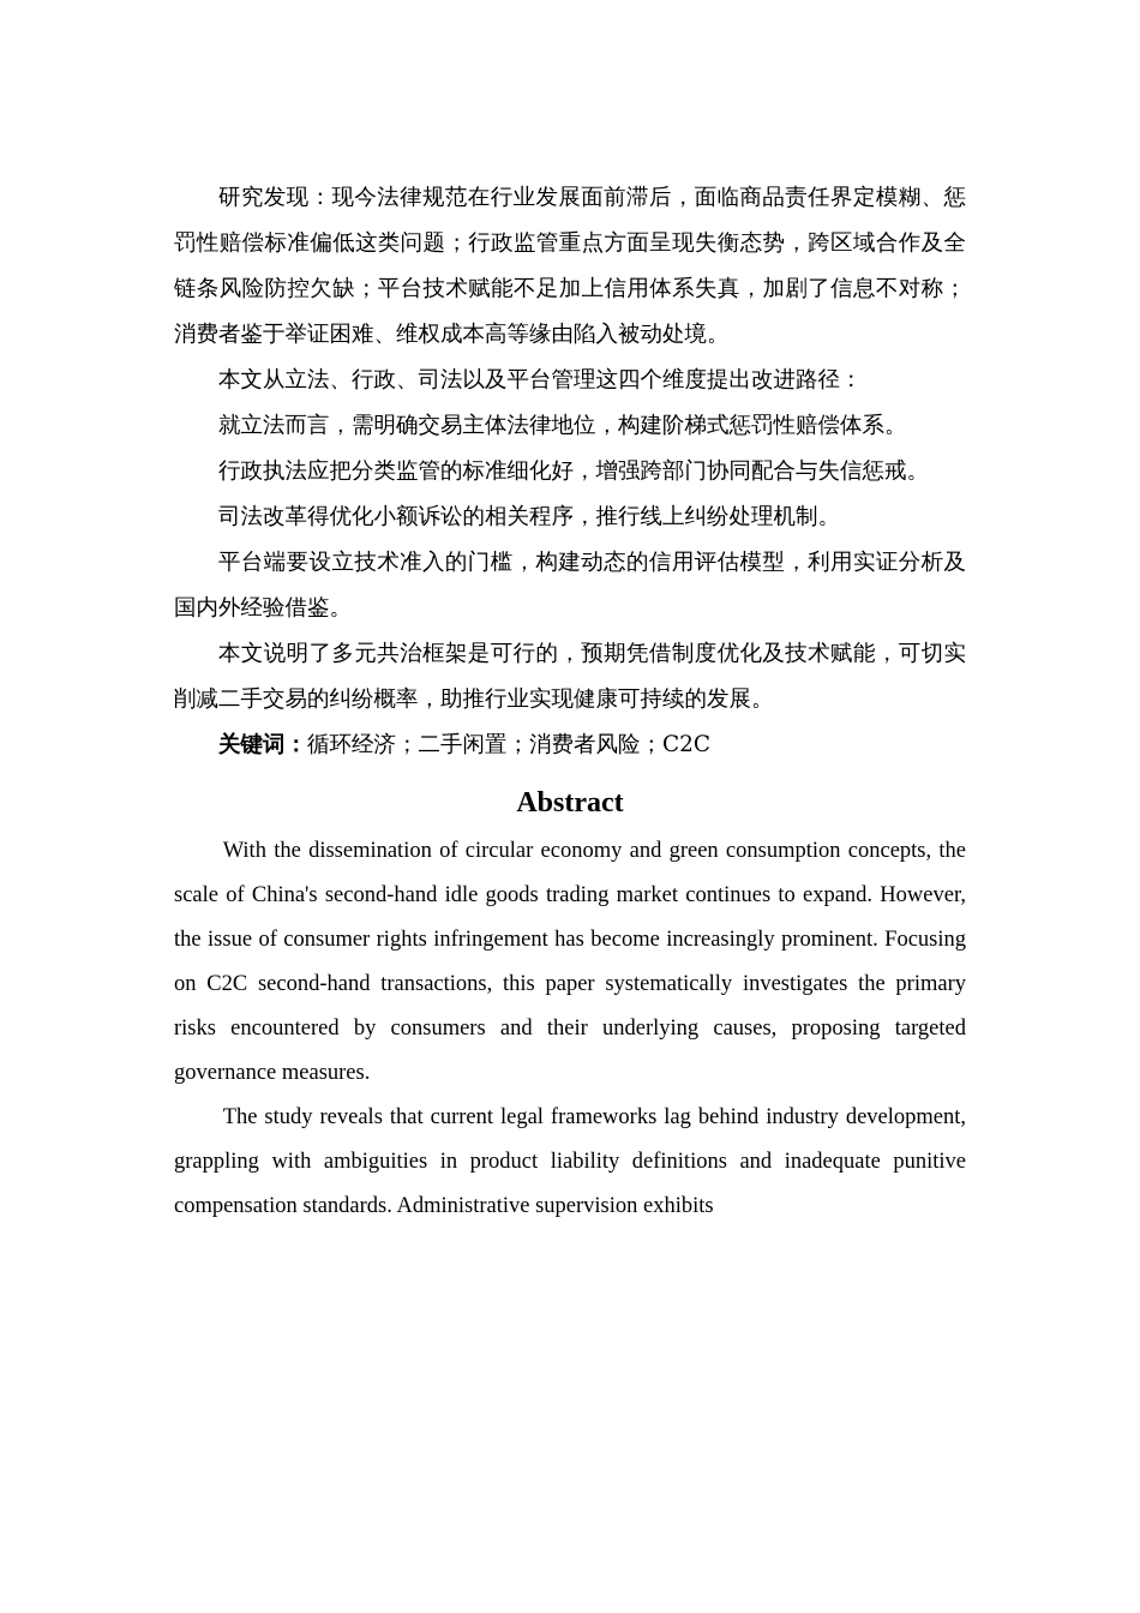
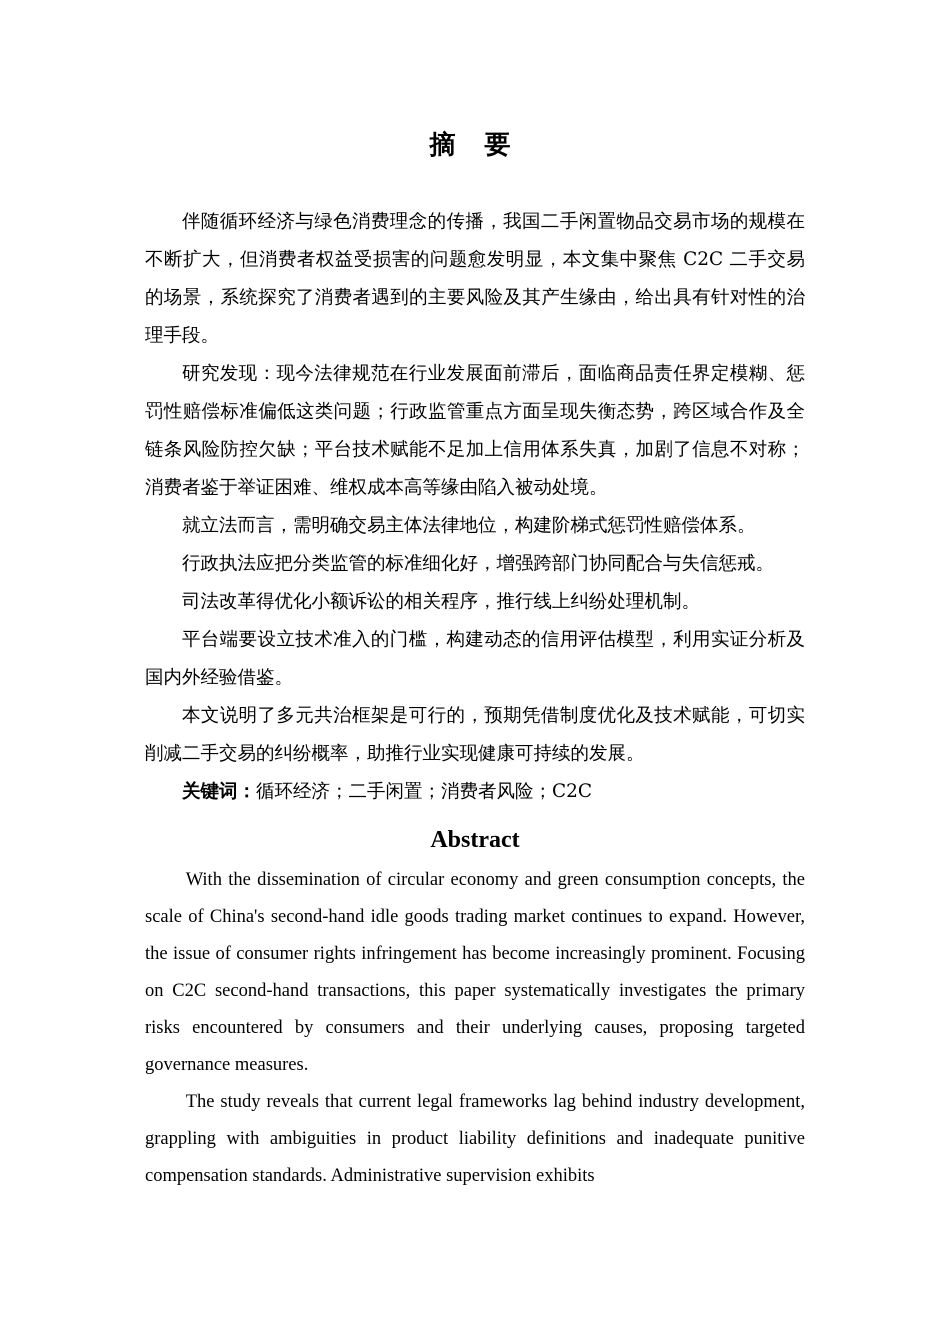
+ 摘 要
+ 伴随循环经济与绿色消费理念的传播，我国二手闲置物品交易市场的规模在不断扩大，但消费者权益受损害的问题愈发明显，本文集中聚焦 C2C 二手交易的场景，系统探究了消费者遇到的主要风险及其产生缘由，给出具有针对性的治理手段。
  研究发现：现今法律规范在行业发展面前滞后，面临商品责任界定模糊、惩罚性赔偿标准偏低这类问题；行政监管重点方面呈现失衡态势，跨区域合作及全链条风险防控欠缺；平台技术赋能不足加上信用体系失真，加剧了信息不对称；消费者鉴于举证困难、维权成本高等缘由陷入被动处境。
- 本文从立法、行政、司法以及平台管理这四个维度提出改进路径：
  就立法而言，需明确交易主体法律地位，构建阶梯式惩罚性赔偿体系。
  行政执法应把分类监管的标准细化好，增强跨部门协同配合与失信惩戒。
  司法改革得优化小额诉讼的相关程序，推行线上纠纷处理机制。
  平台端要设立技术准入的门槛，构建动态的信用评估模型，利用实证分析及国内外经验借鉴。
  本文说明了多元共治框架是可行的，预期凭借制度优化及技术赋能，可切实削减二手交易的纠纷概率，助推行业实现健康可持续的发展。
  关键词：循环经济；二手闲置；消费者风险；C2C
  Abstract
  With the dissemination of circular economy and green consumption concepts, the scale of China's second-hand idle goods trading market continues to expand. However, the issue of consumer rights infringement has become increasingly prominent. Focusing on C2C second-hand transactions, this paper systematically investigates the primary risks encountered by consumers and their underlying causes, proposing targeted governance measures.
  The study reveals that current legal frameworks lag behind industry development, grappling with ambiguities in product liability definitions and inadequate punitive compensation standards. Administrative supervision exhibits
